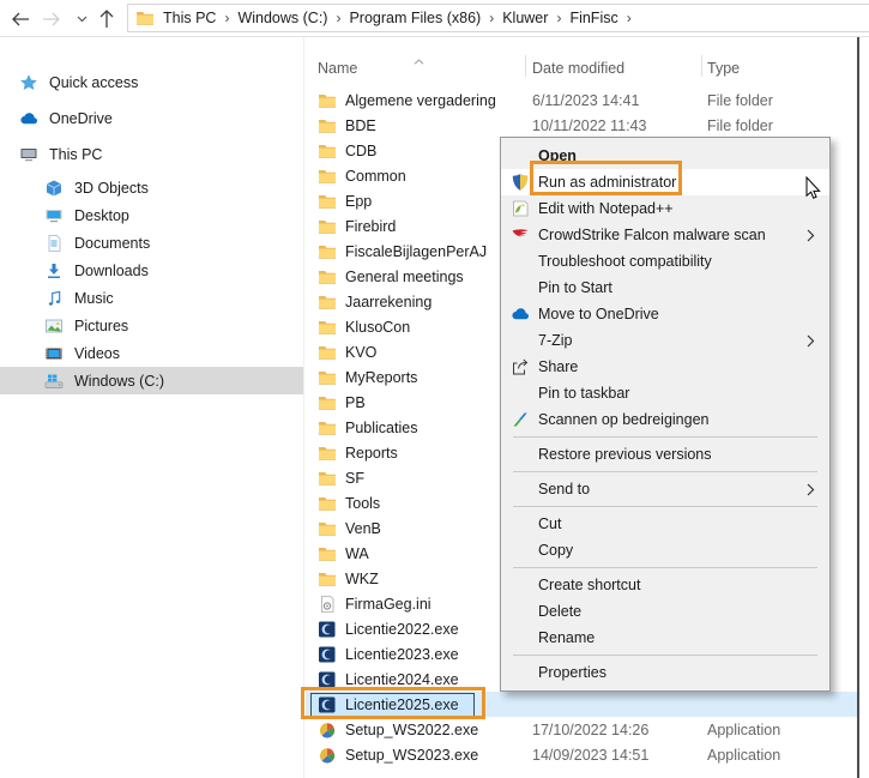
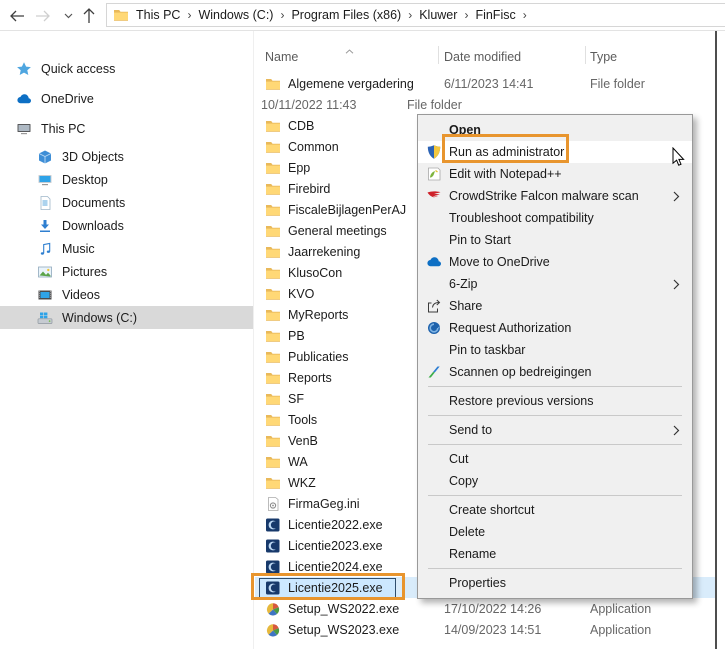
  This PC › Windows (C:) › Program Files (x86) › Kluwer › FinFisc ›
  Quick access
  OneDrive
  This PC
  3D Objects
  Desktop
  Documents
  Downloads
  Music
  Pictures
  Videos
  Windows (C:)
  Name
  Date modified
  Type
  Algemene vergadering
  6/11/2023 14:41
  File folder
- BDE
  10/11/2022 11:43
  File folder
  CDB
  Common
  Epp
  Firebird
  FiscaleBijlagenPerAJ
  General meetings
  Jaarrekening
  KlusoCon
  KVO
  MyReports
  PB
  Publicaties
  Reports
  SF
  Tools
  VenB
  WA
  WKZ
  FirmaGeg.ini
  Licentie2022.exe
  Licentie2023.exe
  Licentie2024.exe
  Licentie2025.exe
  Setup_WS2022.exe
  17/10/2022 14:26
  Application
  Setup_WS2023.exe
  14/09/2023 14:51
  Application
  Open
  Run as administrator
  Edit with Notepad++
  CrowdStrike Falcon malware scan
  Troubleshoot compatibility
  Pin to Start
  Move to OneDrive
- 7-Zip
+ 6-Zip
  Share
+ Request Authorization
  Pin to taskbar
  Scannen op bedreigingen
  Restore previous versions
  Send to
  Cut
  Copy
  Create shortcut
  Delete
  Rename
  Properties
